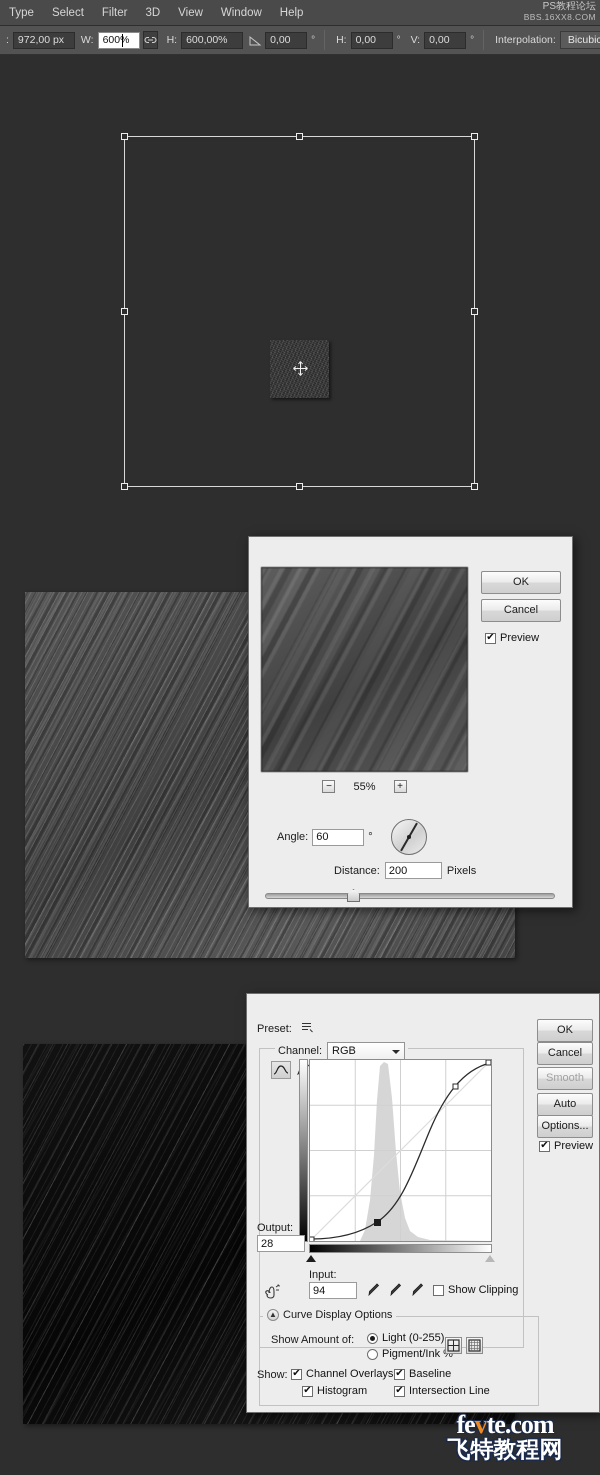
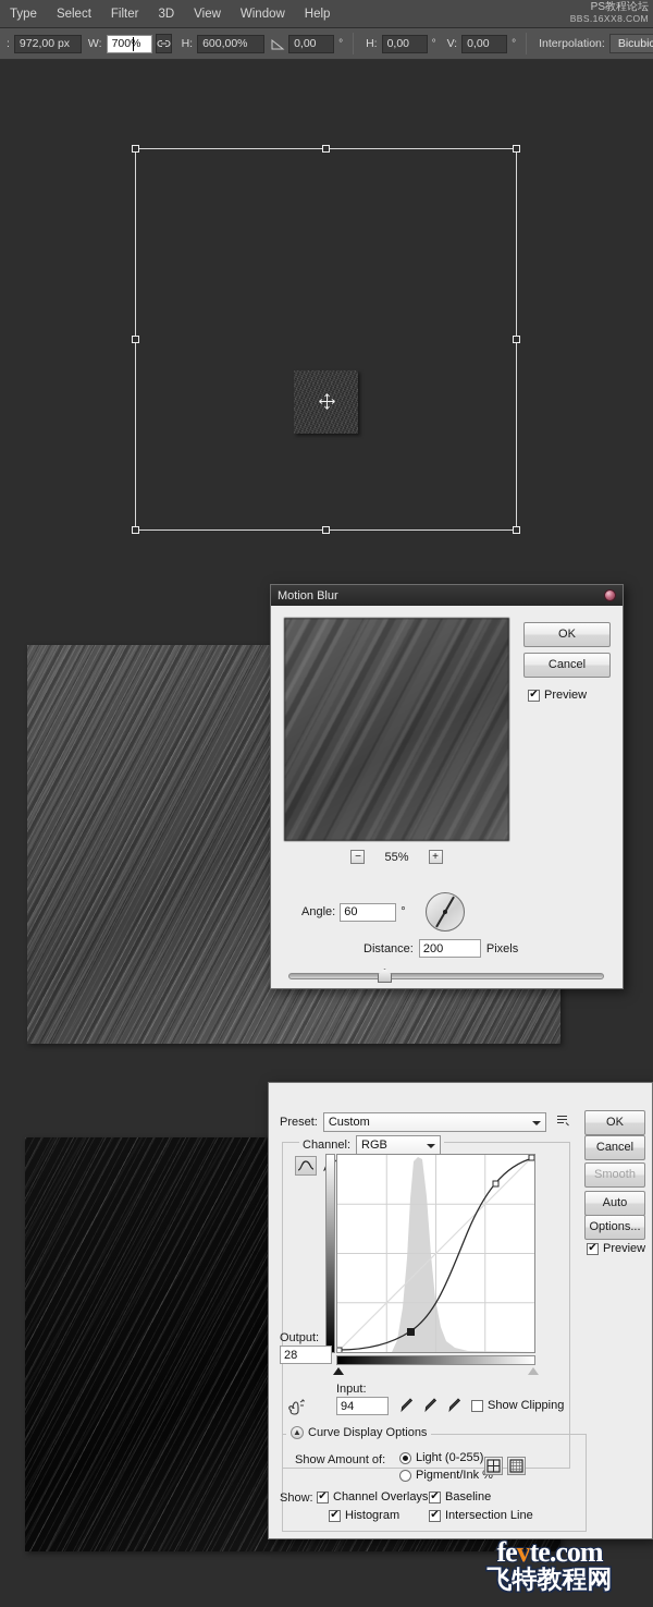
  Type
  Select
  Filter
  3D
  View
  Window
  Help
  PS教程论坛
  BBS.16XX8.COM
  :
  972,00 px
  W:
- 600%
+ 700%
  H:
  600,00%
  0,00
  °
  H:
  0,00
  °
  V:
  0,00
  °
  Interpolation:
  Bicubic
+ Motion Blur
  −
  55%
  +
  OK
  Cancel
  ✔
  Preview
  Angle:
  60
  °
  Distance:
  200
  Pixels
  Preset:
+ Custom
  Channel:
  RGB
  Output:
  28
  Input:
  94
  Show Clipping
  ▲
  Curve Display Options
  Show Amount of:
  Light (0-255)
  Pigment/Ink %
  Show:
  ✔
  Channel Overlays
  ✔
  Baseline
  ✔
  Histogram
  ✔
  Intersection Line
  OK
  Cancel
  Smooth
  Auto
  Options...
  ✔
  Preview
  fevte.com
  飞特教程网
